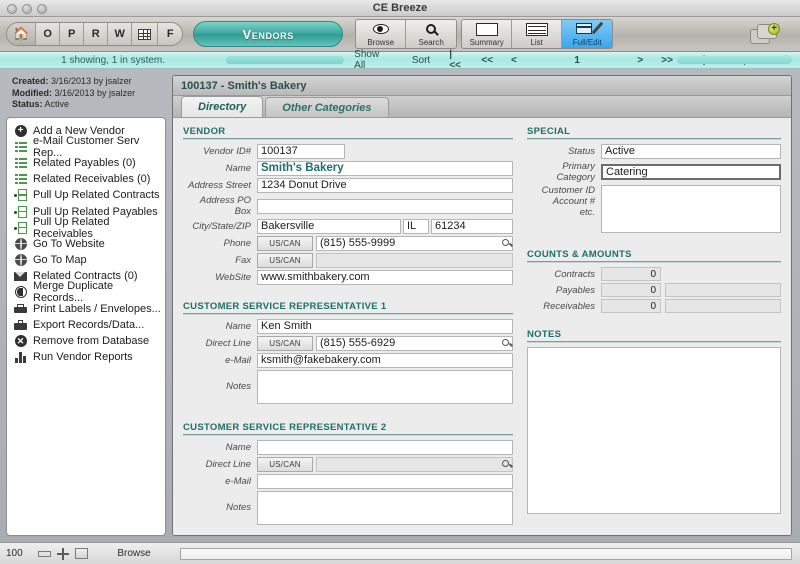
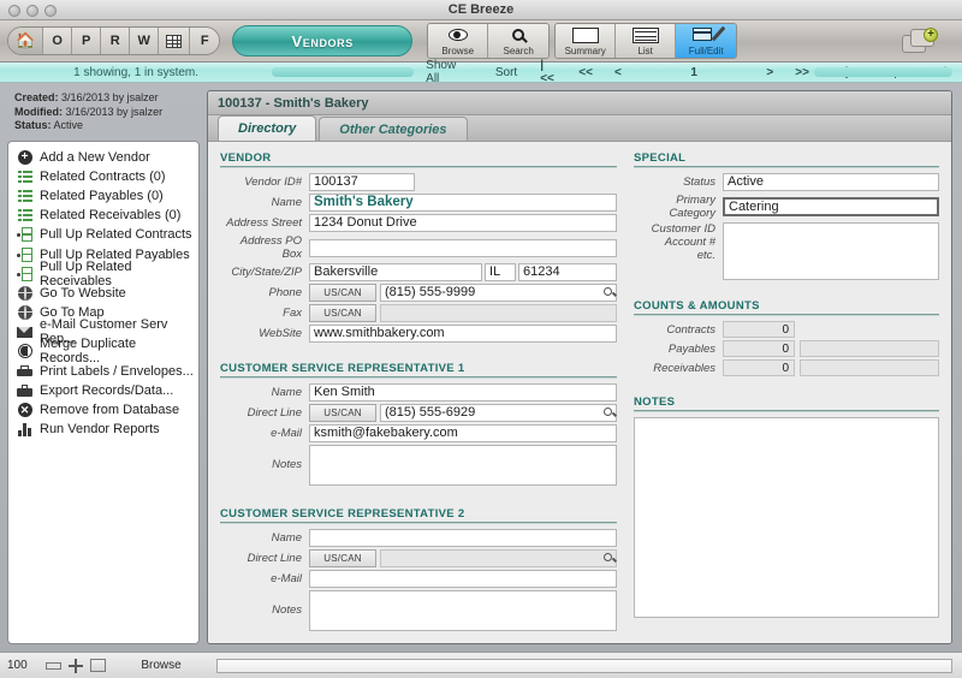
  CE Breeze
  🏠
  O
  P
  R
  W
  F
  Vendors
  Browse
  Search
  Summary
  List
  Full/Edit
  +
  1 showing, 1 in system.
  Show All
  Sort
  |<<
  <<
  <
  1
  >
  >>
  Created: 3/16/2013 by jsalzer
  Modified: 3/16/2013 by jsalzer
  Status: Active
  +
  Add a New Vendor
- e-Mail Customer Serv Rep...
+ Related Contracts (0)
  Related Payables (0)
  Related Receivables (0)
  Pull Up Related Contracts
  Pull Up Related Payables
  Pull Up Related Receivables
  Go To Website
  Go To Map
- Related Contracts (0)
+ e-Mail Customer Serv Rep...
  Merge Duplicate Records...
  Print Labels / Envelopes...
  Export Records/Data...
  ✕
  Remove from Database
  Run Vendor Reports
  100137 - Smith's Bakery
  Directory
  Other Categories
  VENDOR
  Vendor ID#
  100137
  Name
  Smith's Bakery
  Address Street
  1234 Donut Drive
  Address PO Box
  City/State/ZIP
  Bakersville
  IL
  61234
  Phone
  US/CAN
  (815) 555-9999
  Fax
  US/CAN
  WebSite
  www.smithbakery.com
  CUSTOMER SERVICE REPRESENTATIVE 1
  Name
  Ken Smith
  Direct Line
  US/CAN
  (815) 555-6929
  e-Mail
  ksmith@fakebakery.com
  Notes
  CUSTOMER SERVICE REPRESENTATIVE 2
  Name
  Direct Line
  US/CAN
  e-Mail
  Notes
  SPECIAL
  Status
  Active
  Primary Category
  Catering
  Customer ID
  Account #
  etc.
  COUNTS & AMOUNTS
  Contracts
  0
  Payables
  0
  Receivables
  0
  NOTES
  100
  Browse
